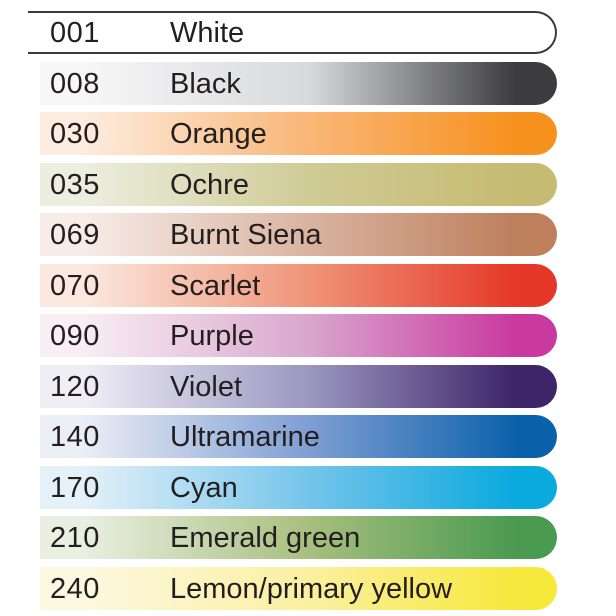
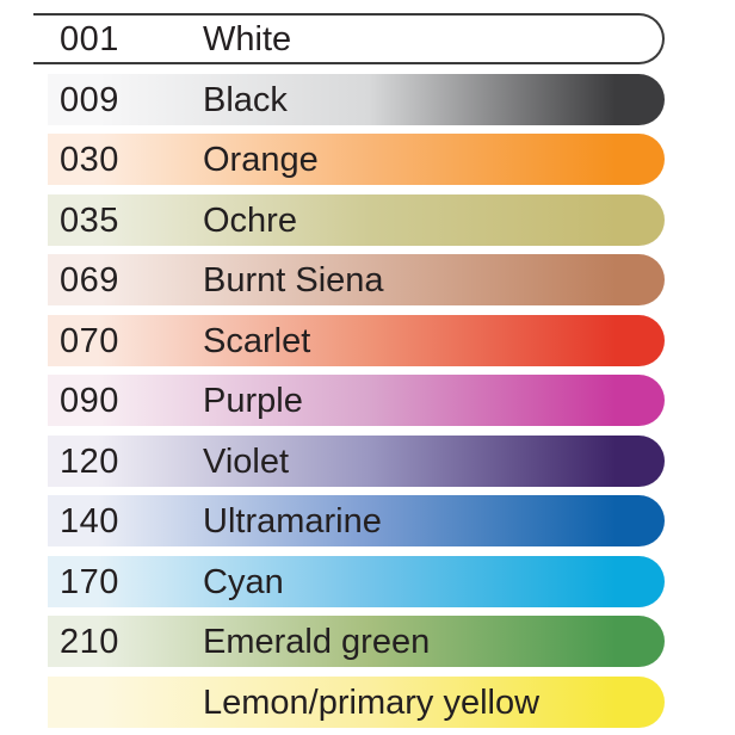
  001
  White
- 008
+ 009
  Black
  030
  Orange
  035
  Ochre
  069
  Burnt Siena
  070
  Scarlet
  090
  Purple
  120
  Violet
  140
  Ultramarine
  170
  Cyan
  210
  Emerald green
- 240
  Lemon/primary yellow
